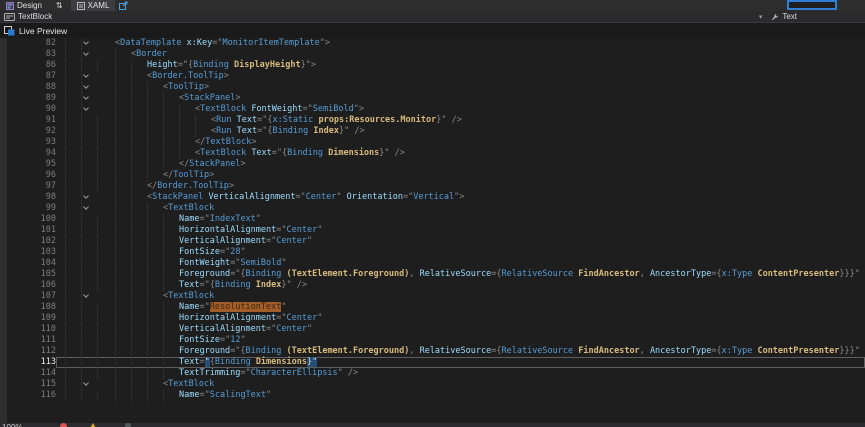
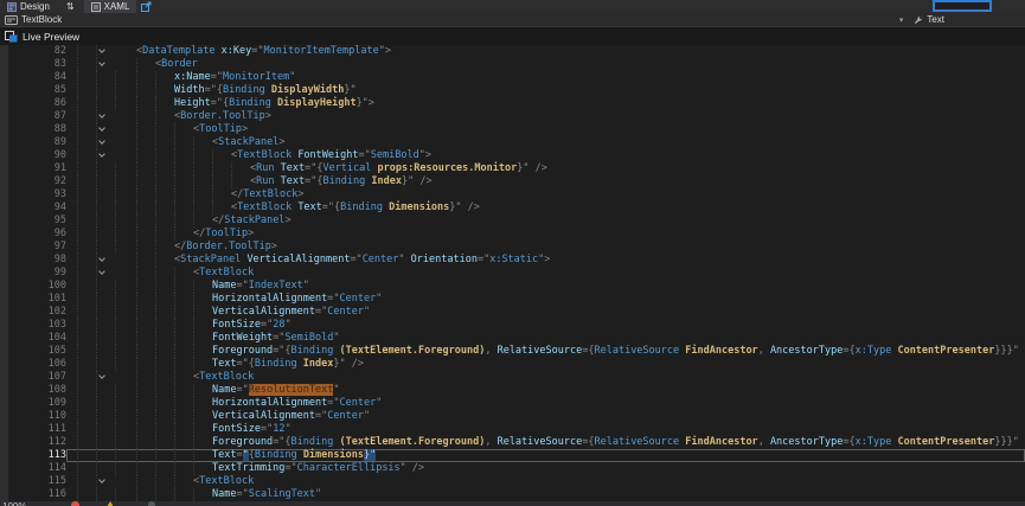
  Design
  ⇅
  XAML
  TextBlock
  ▾
  Text
  Live Preview
  82
  <DataTemplate x:Key="MonitorItemTemplate">
  83
  <Border
+ 84
+ x:Name="MonitorItem"
+ 85
+ Width="{Binding DisplayWidth}"
  86
  Height="{Binding DisplayHeight}">
  87
  <Border.ToolTip>
  88
  <ToolTip>
  89
  <StackPanel>
  90
  <TextBlock FontWeight="SemiBold">
  91
- <Run Text="{x:Static props:Resources.Monitor}" />
+ <Run Text="{Vertical props:Resources.Monitor}" />
  92
  <Run Text="{Binding Index}" />
  93
  </TextBlock>
  94
  <TextBlock Text="{Binding Dimensions}" />
  95
  </StackPanel>
  96
  </ToolTip>
  97
  </Border.ToolTip>
  98
- <StackPanel VerticalAlignment="Center" Orientation="Vertical">
+ <StackPanel VerticalAlignment="Center" Orientation="x:Static">
  99
  <TextBlock
  100
  Name="IndexText"
  101
  HorizontalAlignment="Center"
  102
  VerticalAlignment="Center"
  103
  FontSize="28"
  104
  FontWeight="SemiBold"
  105
  Foreground="{Binding (TextElement.Foreground), RelativeSource={RelativeSource FindAncestor, AncestorType={x:Type ContentPresenter}}}"
  106
  Text="{Binding Index}" />
  107
  <TextBlock
  108
  Name="ResolutionText"
  109
  HorizontalAlignment="Center"
  110
  VerticalAlignment="Center"
  111
  FontSize="12"
  112
  Foreground="{Binding (TextElement.Foreground), RelativeSource={RelativeSource FindAncestor, AncestorType={x:Type ContentPresenter}}}"
  113
  Text="{Binding Dimensions}"
  114
  TextTrimming="CharacterEllipsis" />
  115
  <TextBlock
  116
  Name="ScalingText"
